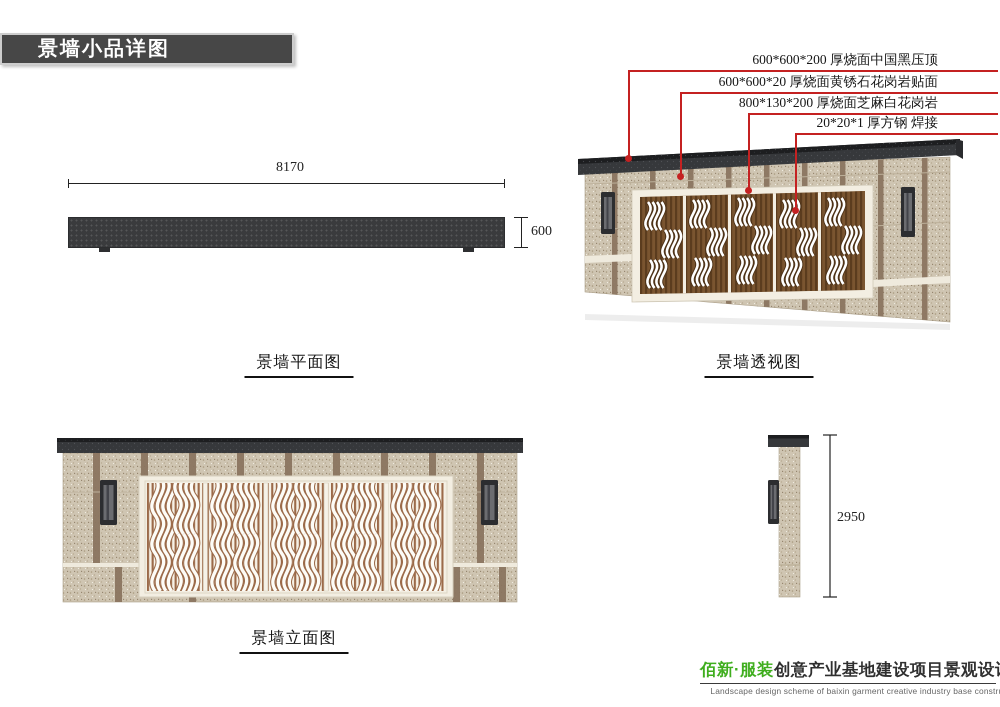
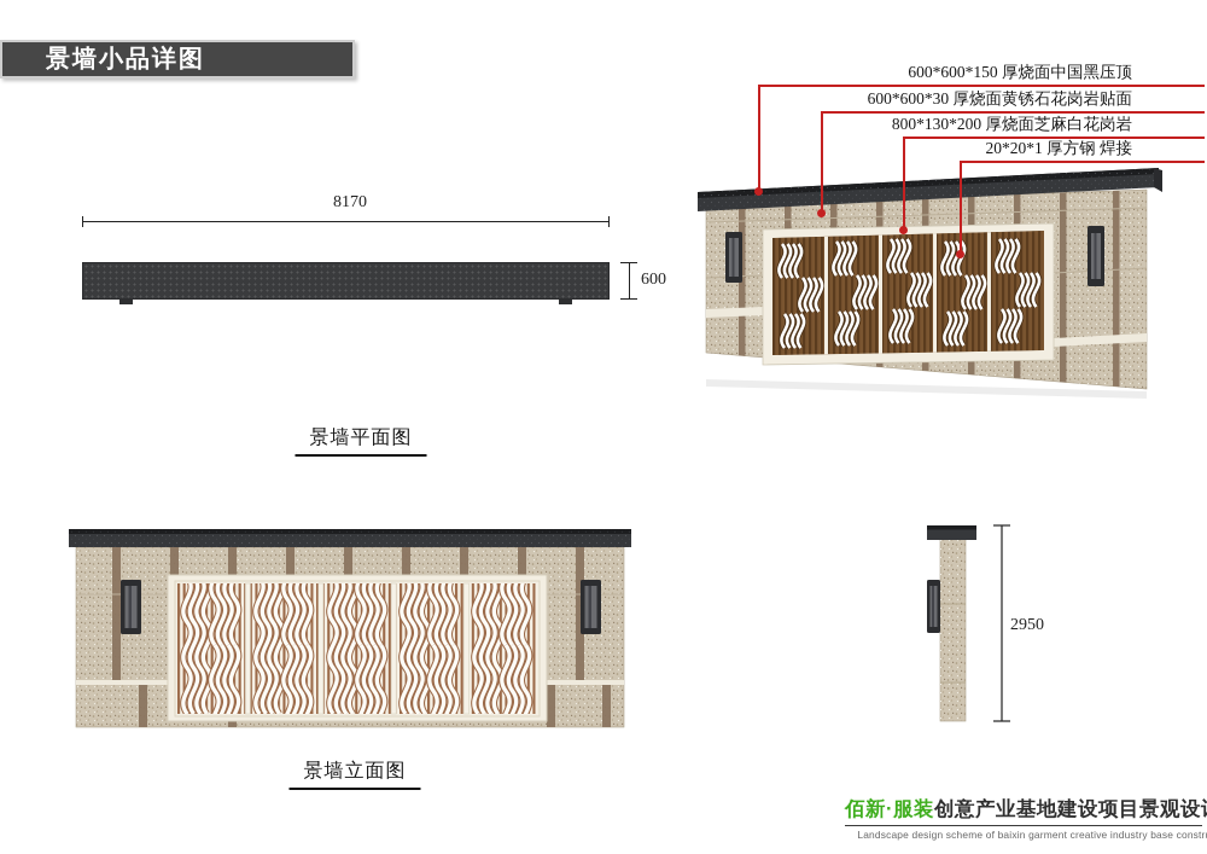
  景墙小品详图
  8170
  600
  景墙平面图
- 景墙透视图
- 600*600*200 厚烧面中国黑压顶
+ 600*600*150 厚烧面中国黑压顶
- 600*600*20 厚烧面黄锈石花岗岩贴面
+ 600*600*30 厚烧面黄锈石花岗岩贴面
  800*130*200 厚烧面芝麻白花岗岩
  20*20*1 厚方钢 焊接
  景墙立面图
  2950
  佰新·服装创意产业基地建设项目景观设
  Landscape design scheme of baixin garment creative industry base constr
